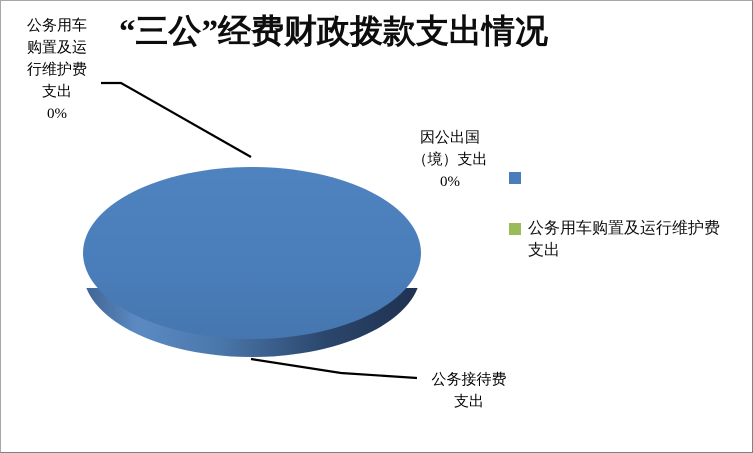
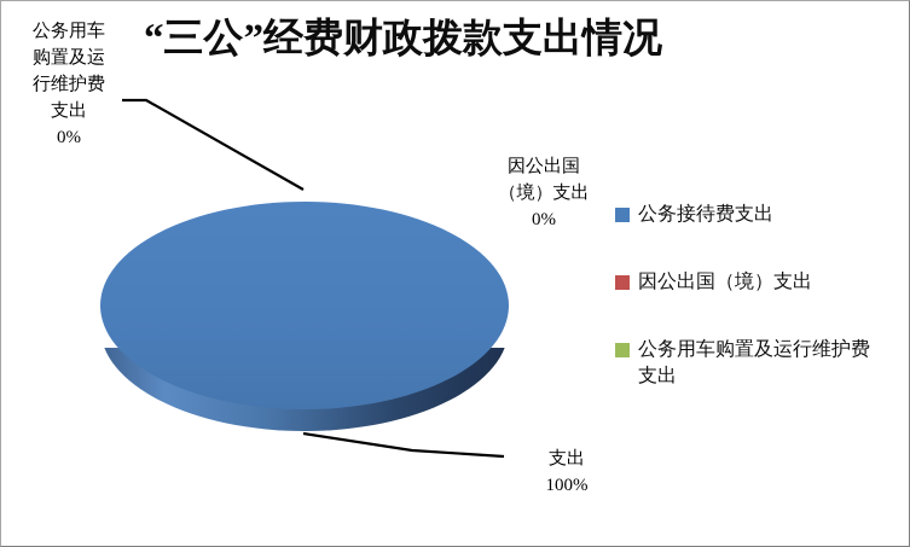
  “三公”经费财政拨款支出情况
  公务用车
  购置及运
  行维护费
  支出
  0%
  因公出国
  （境）支出
  0%
- 公务接待费
  支出
+ 100%
+ 公务接待费支出
+ 因公出国（境）支出
  公务用车购置及运行维护费支出
